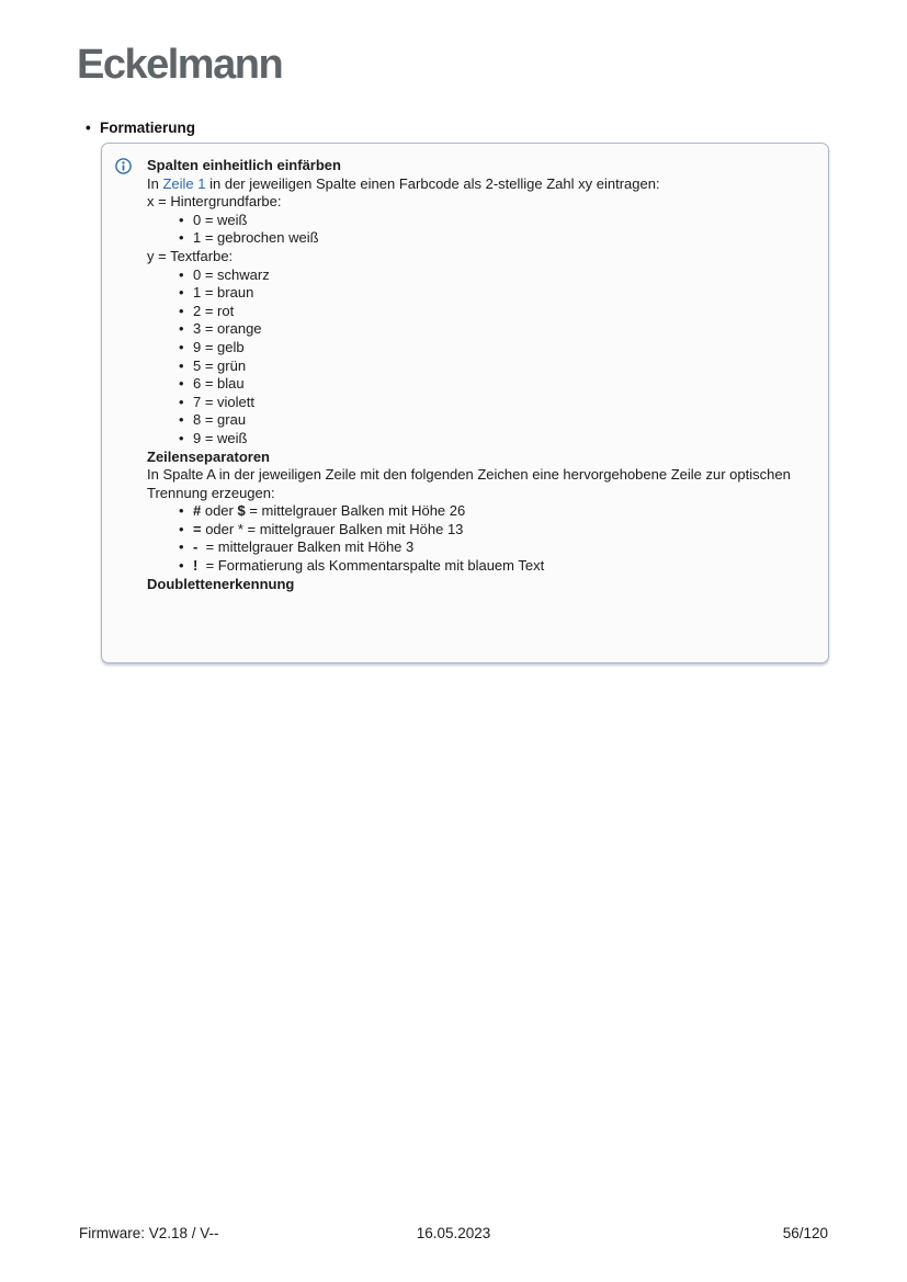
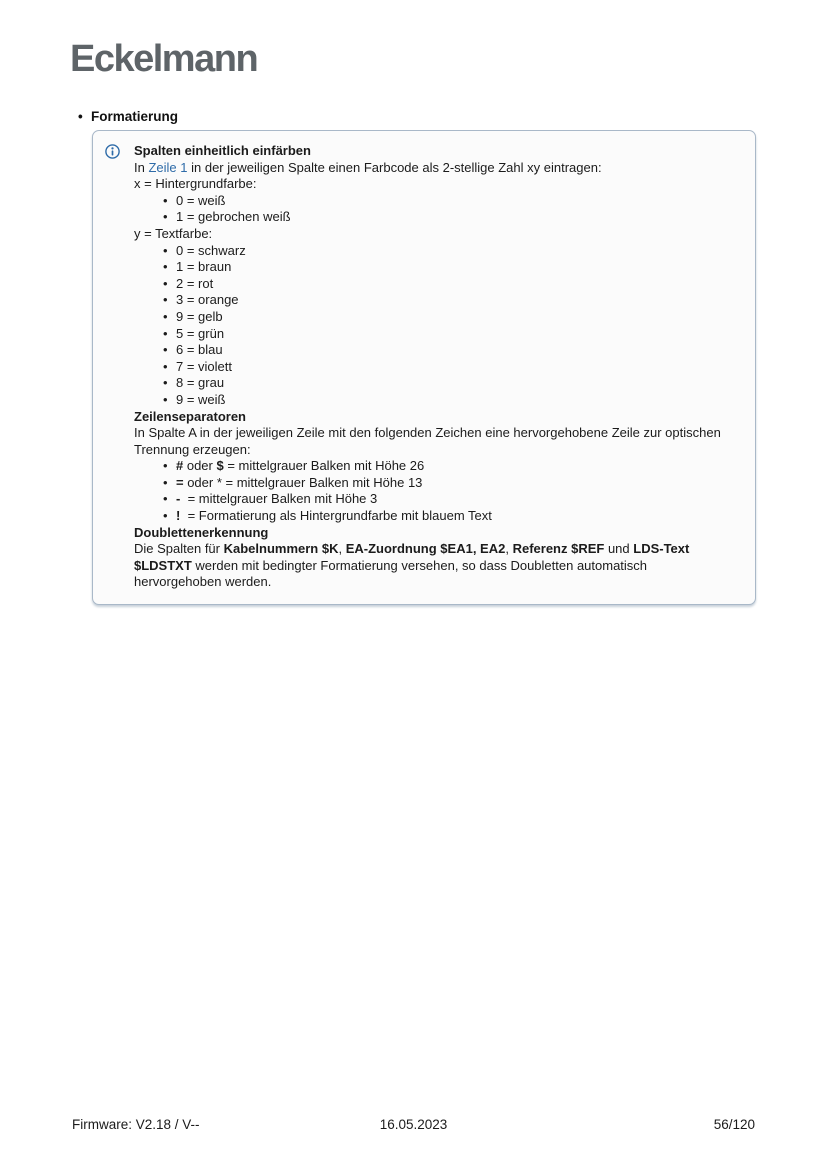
  Eckelmann
  •
  Formatierung
  Spalten einheitlich einfärben
  In Zeile 1 in der jeweiligen Spalte einen Farbcode als 2-stellige Zahl xy eintragen:
  x = Hintergrundfarbe:
  •
  0 = weiß
  •
  1 = gebrochen weiß
  y = Textfarbe:
  •
  0 = schwarz
  •
  1 = braun
  •
  2 = rot
  •
  3 = orange
  •
  9 = gelb
  •
  5 = grün
  •
  6 = blau
  •
  7 = violett
  •
  8 = grau
  •
  9 = weiß
  Zeilenseparatoren
  In Spalte A in der jeweiligen Zeile mit den folgenden Zeichen eine hervorgehobene Zeile zur optischen Trennung erzeugen:
  •
  # oder $ = mittelgrauer Balken mit Höhe 26
  •
  = oder * = mittelgrauer Balken mit Höhe 13
  •
  - = mittelgrauer Balken mit Höhe 3
  •
- ! = Formatierung als Kommentarspalte mit blauem Text
+ ! = Formatierung als Hintergrundfarbe mit blauem Text
  Doublettenerkennung
+ Die Spalten für Kabelnummern $K, EA-Zuordnung $EA1, EA2, Referenz $REF und LDS-Text $LDSTXT werden mit bedingter Formatierung versehen, so dass Doubletten automatisch hervorgehoben werden.
  Firmware: V2.18 / V--
  16.05.2023
  56/120
